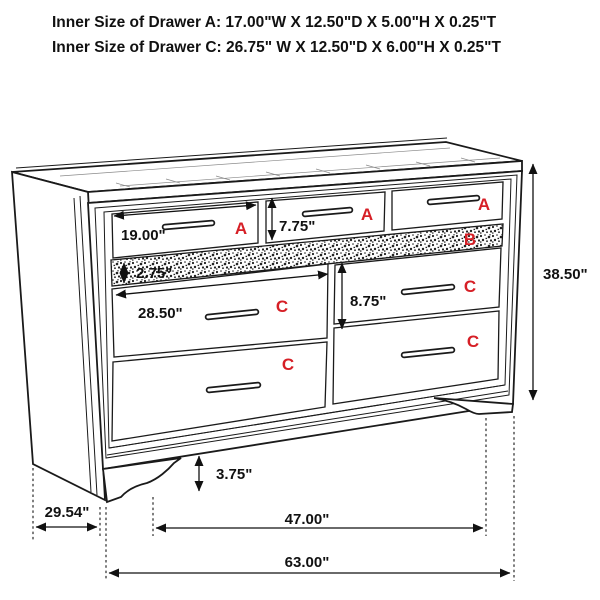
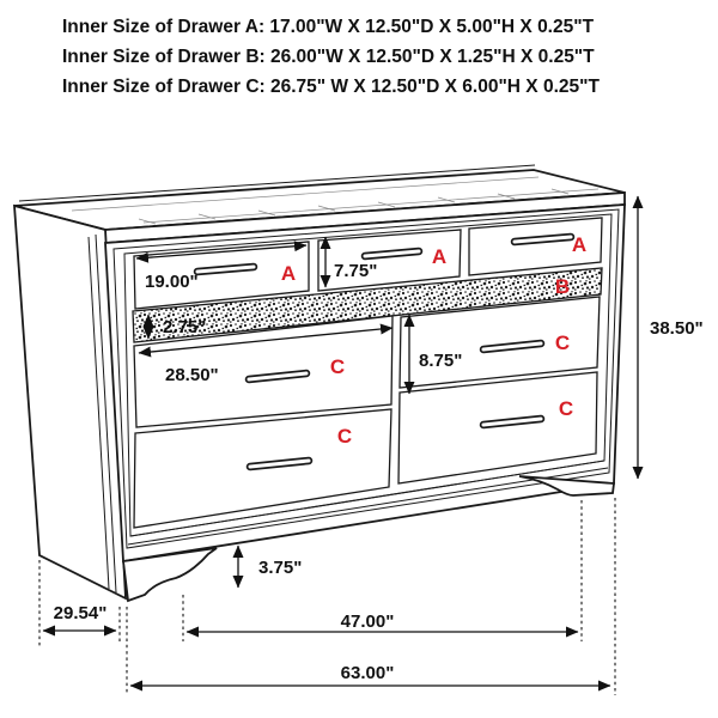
  Inner Size of Drawer A: 17.00"W X 12.50"D X 5.00"H X 0.25"T
+ Inner Size of Drawer B: 26.00"W X 12.50"D X 1.25"H X 0.25"T
  Inner Size of Drawer C: 26.75" W X 12.50"D X 6.00"H X 0.25"T
  19.00"
  7.75"
  2.75"
  28.50"
  8.75"
  38.50"
  3.75"
  29.54"
  47.00"
  63.00"
  A
  A
  A
  B
  C
  C
  C
  C
